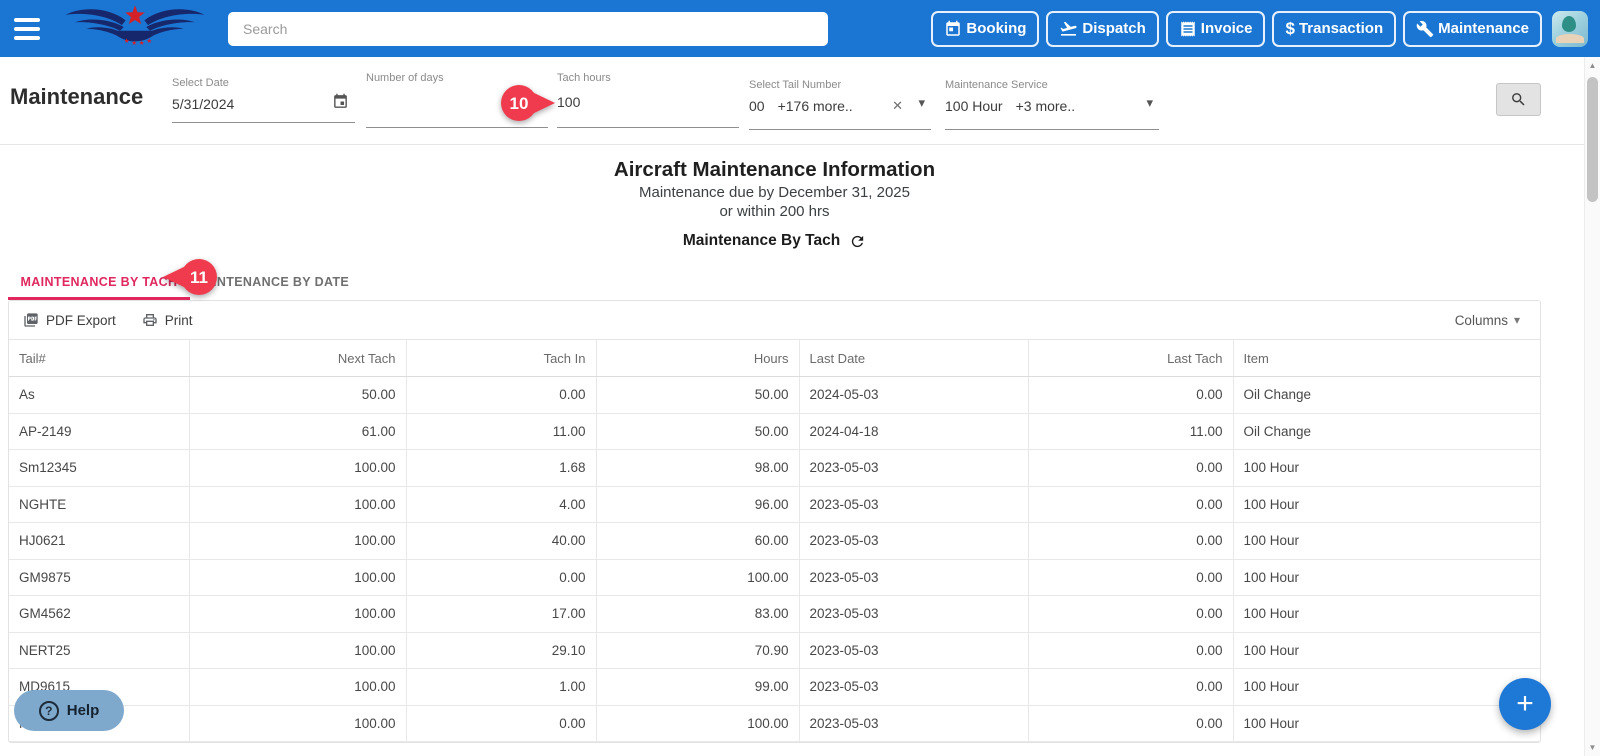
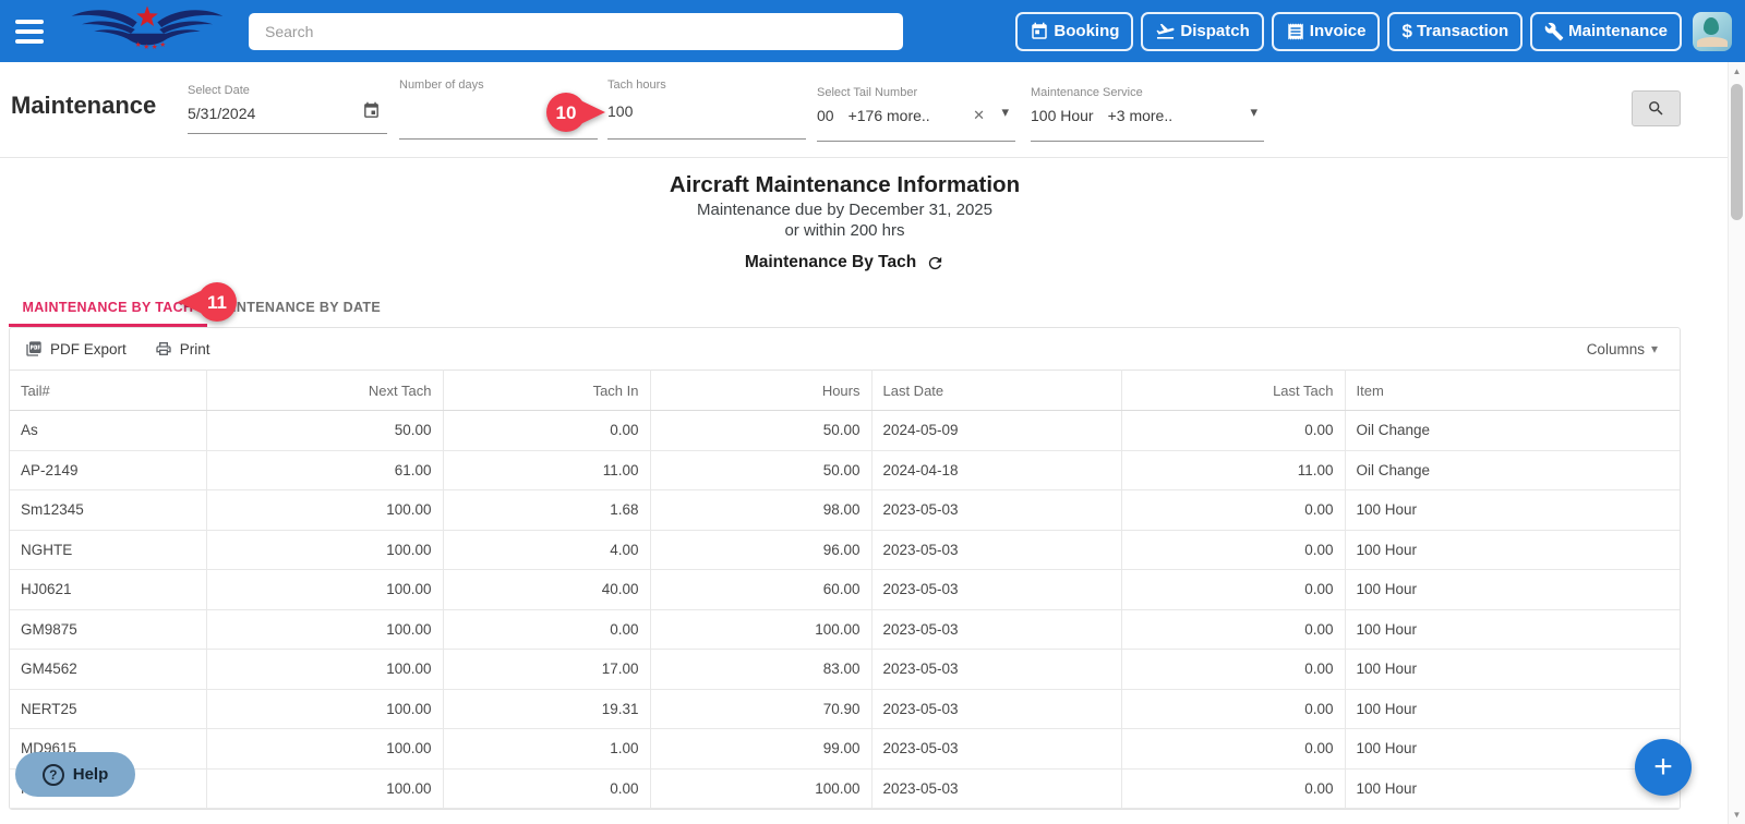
  Search
  Booking
  Dispatch
  Invoice
  $
  Transaction
  Maintenance
  Maintenance
  Select Date
  5/31/2024
  Number of days
  Tach hours
  100
  Select Tail Number
  00
  +176 more..
  ✕
  ▾
  Maintenance Service
  100 Hour
  +3 more..
  ▾
  Aircraft Maintenance Information
  Maintenance due by December 31, 2025
  or within 200 hrs
  Maintenance By Tach
  MAINTENANCE BY TACH
  NTENANCE BY DATE
  PDF Export
  Print
  Columns
  ▾
  Tail#	Next Tach	Tach In	Hours	Last Date	Last Tach	Item
- As	50.00	0.00	50.00	2024-05-03	0.00	Oil Change
+ As	50.00	0.00	50.00	2024-05-09	0.00	Oil Change
  AP-2149	61.00	11.00	50.00	2024-04-18	11.00	Oil Change
  Sm12345	100.00	1.68	98.00	2023-05-03	0.00	100 Hour
  NGHTE	100.00	4.00	96.00	2023-05-03	0.00	100 Hour
  HJ0621	100.00	40.00	60.00	2023-05-03	0.00	100 Hour
  GM9875	100.00	0.00	100.00	2023-05-03	0.00	100 Hour
  GM4562	100.00	17.00	83.00	2023-05-03	0.00	100 Hour
- NERT25	100.00	29.10	70.90	2023-05-03	0.00	100 Hour
+ NERT25	100.00	19.31	70.90	2023-05-03	0.00	100 Hour
  MD9615	100.00	1.00	99.00	2023-05-03	0.00	100 Hour
  	100.00	0.00	100.00	2023-05-03	0.00	100 Hour
  ?
  Help
  +
  ▲
  ▼
  10
  11
